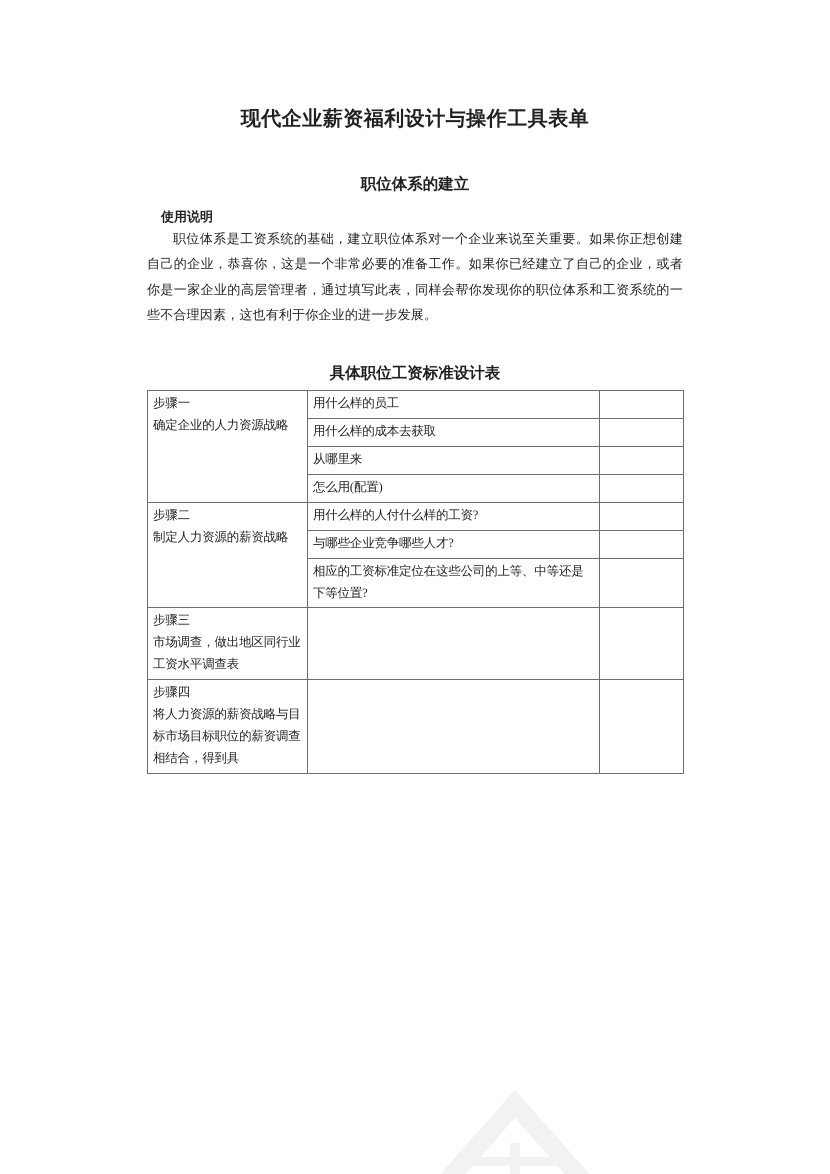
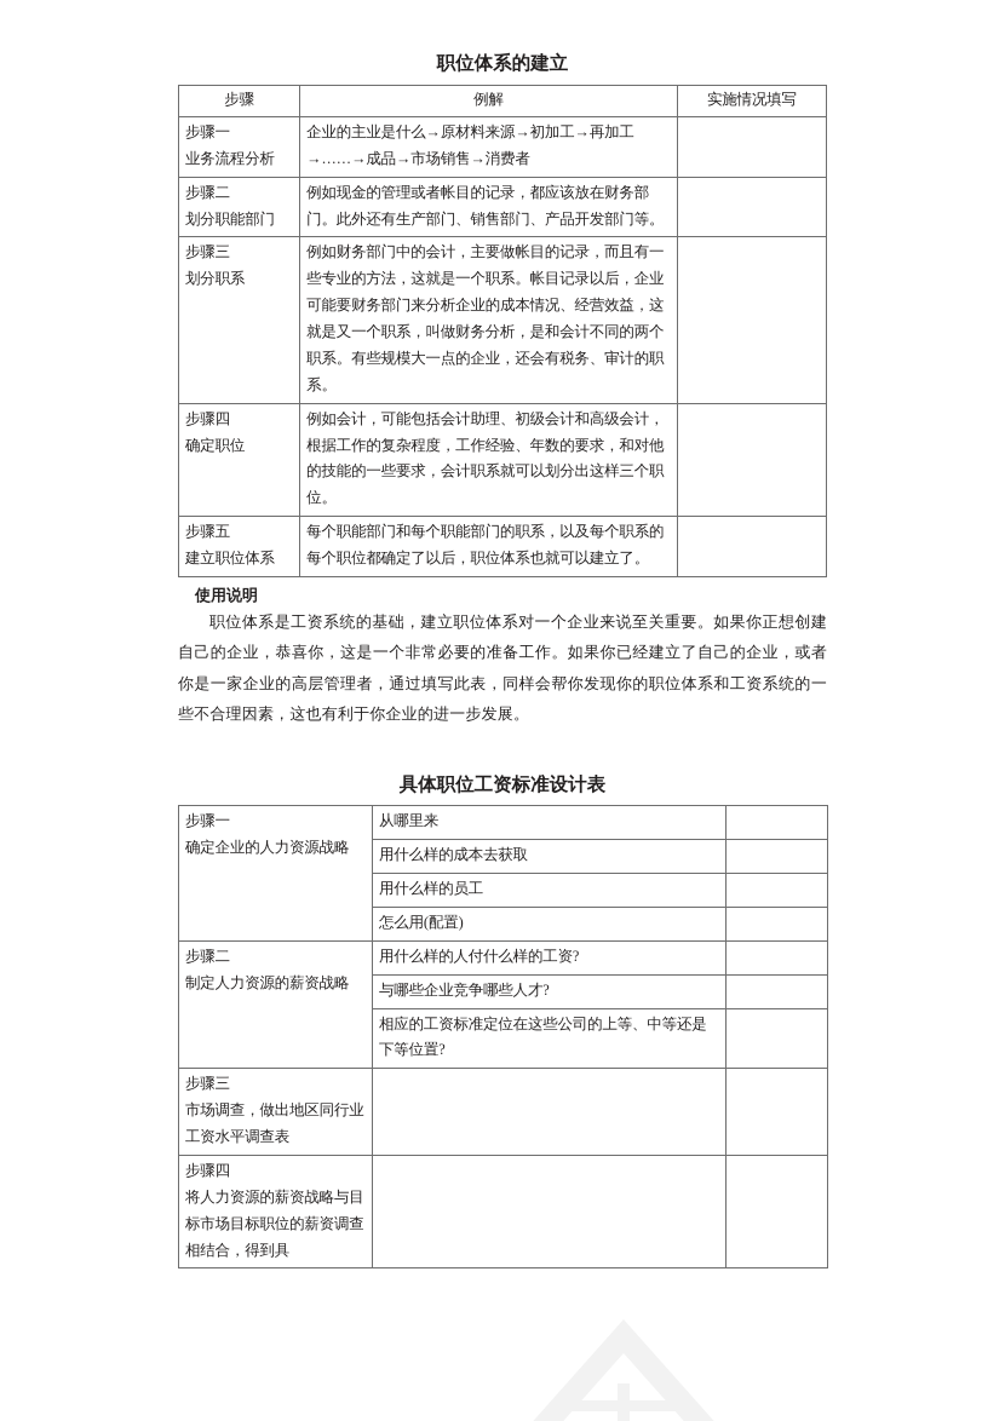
- 现代企业薪资福利设计与操作工具表单
  职位体系的建立
+ 步骤	例解	实施情况填写
+ 步骤一 业务流程分析	企业的主业是什么→原材料来源→初加工→再加工→……→成品→市场销售→消费者
+ 步骤二 划分职能部门	例如现金的管理或者帐目的记录，都应该放在财务部门。此外还有生产部门、销售部门、产品开发部门等。
+ 步骤三 划分职系	例如财务部门中的会计，主要做帐目的记录，而且有一些专业的方法，这就是一个职系。帐目记录以后，企业可能要财务部门来分析企业的成本情况、经营效益，这就是又一个职系，叫做财务分析，是和会计不同的两个职系。有些规模大一点的企业，还会有税务、审计的职系。
+ 步骤四 确定职位	例如会计，可能包括会计助理、初级会计和高级会计，根据工作的复杂程度，工作经验、年数的要求，和对他的技能的一些要求，会计职系就可以划分出这样三个职位。
+ 步骤五 建立职位体系	每个职能部门和每个职能部门的职系，以及每个职系的每个职位都确定了以后，职位体系也就可以建立了。
  使用说明
  职位体系是工资系统的基础，建立职位体系对一个企业来说至关重要。如果你正想创建自己的企业，恭喜你，这是一个非常必要的准备工作。如果你已经建立了自己的企业，或者你是一家企业的高层管理者，通过填写此表，同样会帮你发现你的职位体系和工资系统的一些不合理因素，这也有利于你企业的进一步发展。
  具体职位工资标准设计表
- 步骤一 确定企业的人力资源战略	用什么样的员工
+ 步骤一 确定企业的人力资源战略	从哪里来
  用什么样的成本去获取
- 从哪里来
+ 用什么样的员工
  怎么用(配置)
  步骤二 制定人力资源的薪资战略	用什么样的人付什么样的工资?
  与哪些企业竞争哪些人才?
  相应的工资标准定位在这些公司的上等、中等还是下等位置?
  步骤三 市场调查，做出地区同行业工资水平调查表
  步骤四 将人力资源的薪资战略与目标市场目标职位的薪资调查相结合，得到具
